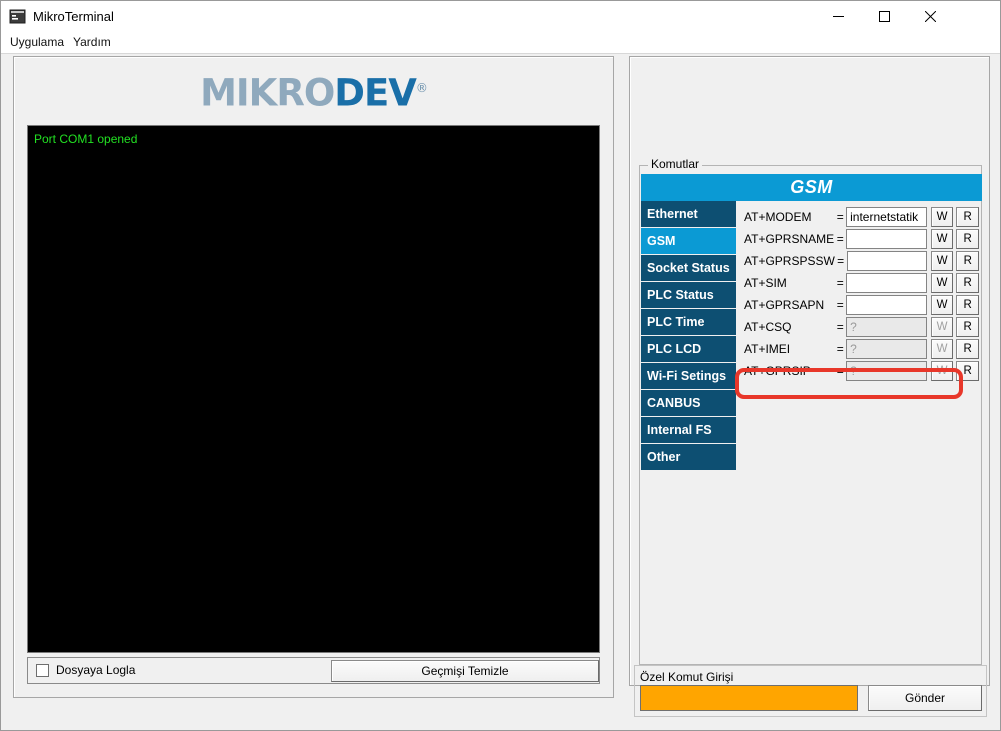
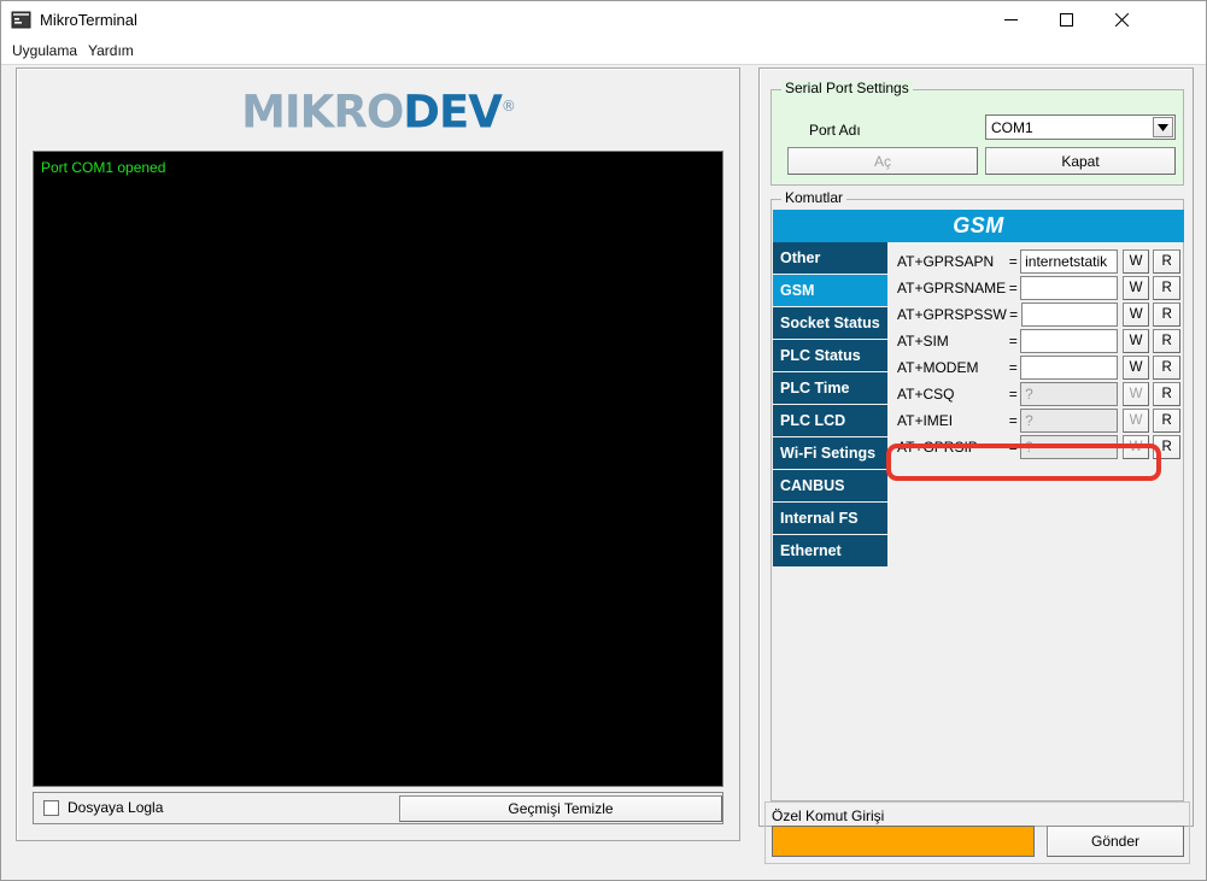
  MikroTerminal
  Uygulama
  Yardım
  MIKRODEV®
  Port COM1 opened
  Dosyaya Logla
  Geçmişi Temizle
+ Serial Port Settings
+ Port Adı
+ COM1
+ Aç
+ Kapat
  Komutlar
  GSM
- Ethernet
+ Other
  GSM
  Socket Status
  PLC Status
  PLC Time
  PLC LCD
  Wi-Fi Setings
  CANBUS
  Internal FS
- Other
+ Ethernet
- AT+MODEM
+ AT+GPRSAPN
  =
  internetstatik
  W
  R
  AT+GPRSNAME
  =
  W
  R
  AT+GPRSPSSW
  =
  W
  R
  AT+SIM
  =
  W
  R
- AT+GPRSAPN
+ AT+MODEM
  =
  W
  R
  AT+CSQ
  =
  ?
  W
  R
  AT+IMEI
  =
  ?
  W
  R
  AT+GPRSIP
  =
  ?
  W
  R
  Özel Komut Girişi
  Gönder
